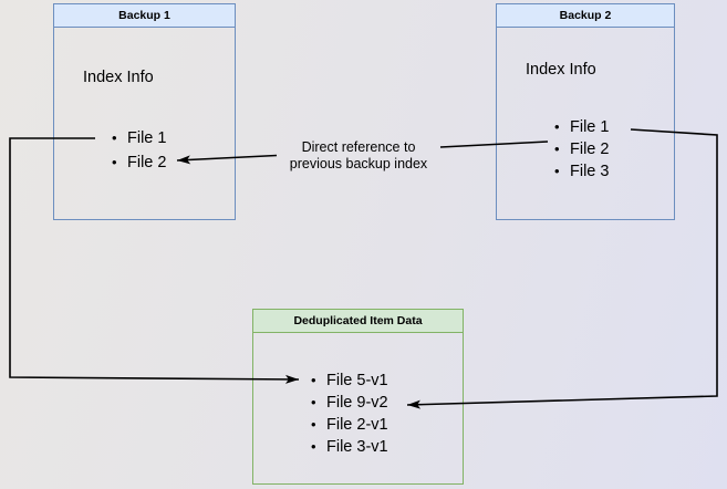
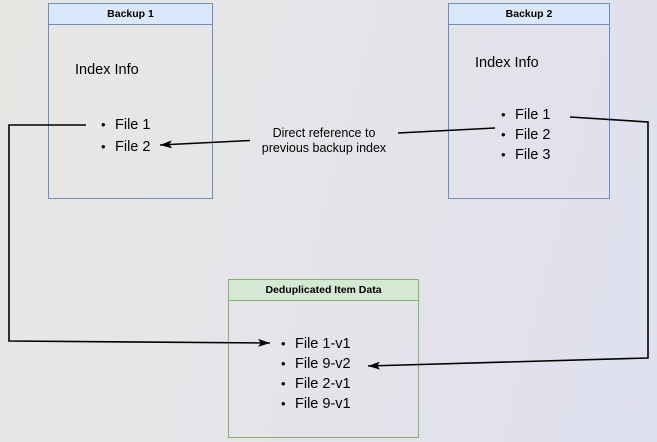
  Backup 1
  Index Info
  •
  File 1
  •
  File 2
  Backup 2
  Index Info
  •
  File 1
  •
  File 2
  •
  File 3
  Deduplicated Item Data
  •
- File 5-v1
+ File 1-v1
  •
  File 9-v2
  •
  File 2-v1
  •
- File 3-v1
+ File 9-v1
  Direct reference to
  previous backup index
